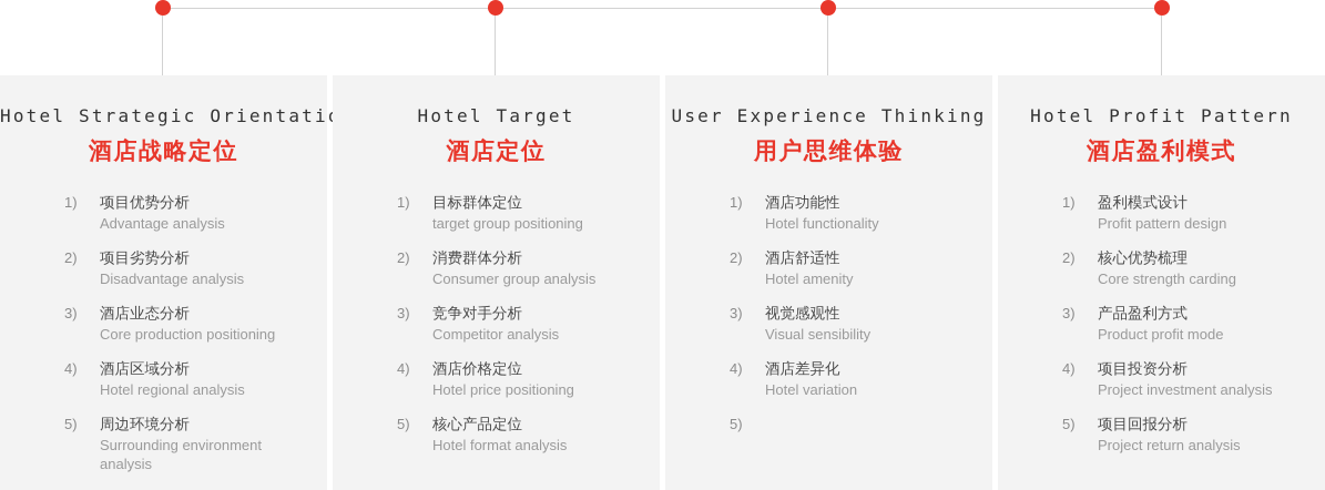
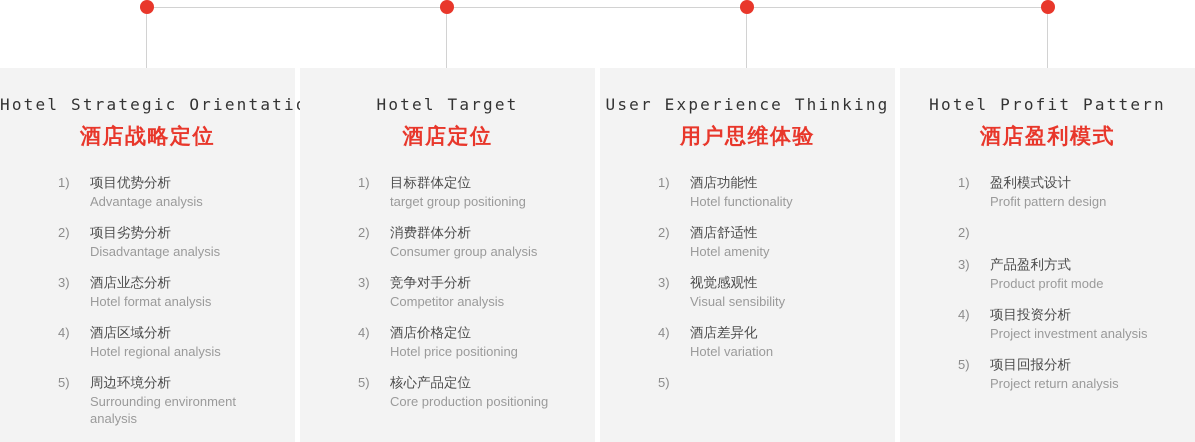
  Hotel Strategic Orientati
  酒店战略定位
  1)
  项目优势分析
  Advantage analysis
  2)
  项目劣势分析
  Disadvantage analysis
  3)
  酒店业态分析
- Core production positioning
+ Hotel format analysis
  4)
  酒店区域分析
  Hotel regional analysis
  5)
  周边环境分析
  Surrounding environment analysis
  Hotel Target
  酒店定位
  1)
  目标群体定位
  target group positioning
  2)
  消费群体分析
  Consumer group analysis
  3)
  竞争对手分析
  Competitor analysis
  4)
  酒店价格定位
  Hotel price positioning
  5)
  核心产品定位
- Hotel format analysis
+ Core production positioning
  User Experience Thinking
  用户思维体验
  1)
  酒店功能性
  Hotel functionality
  2)
  酒店舒适性
  Hotel amenity
  3)
  视觉感观性
  Visual sensibility
  4)
  酒店差异化
  Hotel variation
  5)
  Hotel Profit Pattern
  酒店盈利模式
  1)
  盈利模式设计
  Profit pattern design
  2)
- 核心优势梳理
- Core strength carding
  3)
  产品盈利方式
  Product profit mode
  4)
  项目投资分析
  Project investment analysis
  5)
  项目回报分析
  Project return analysis
